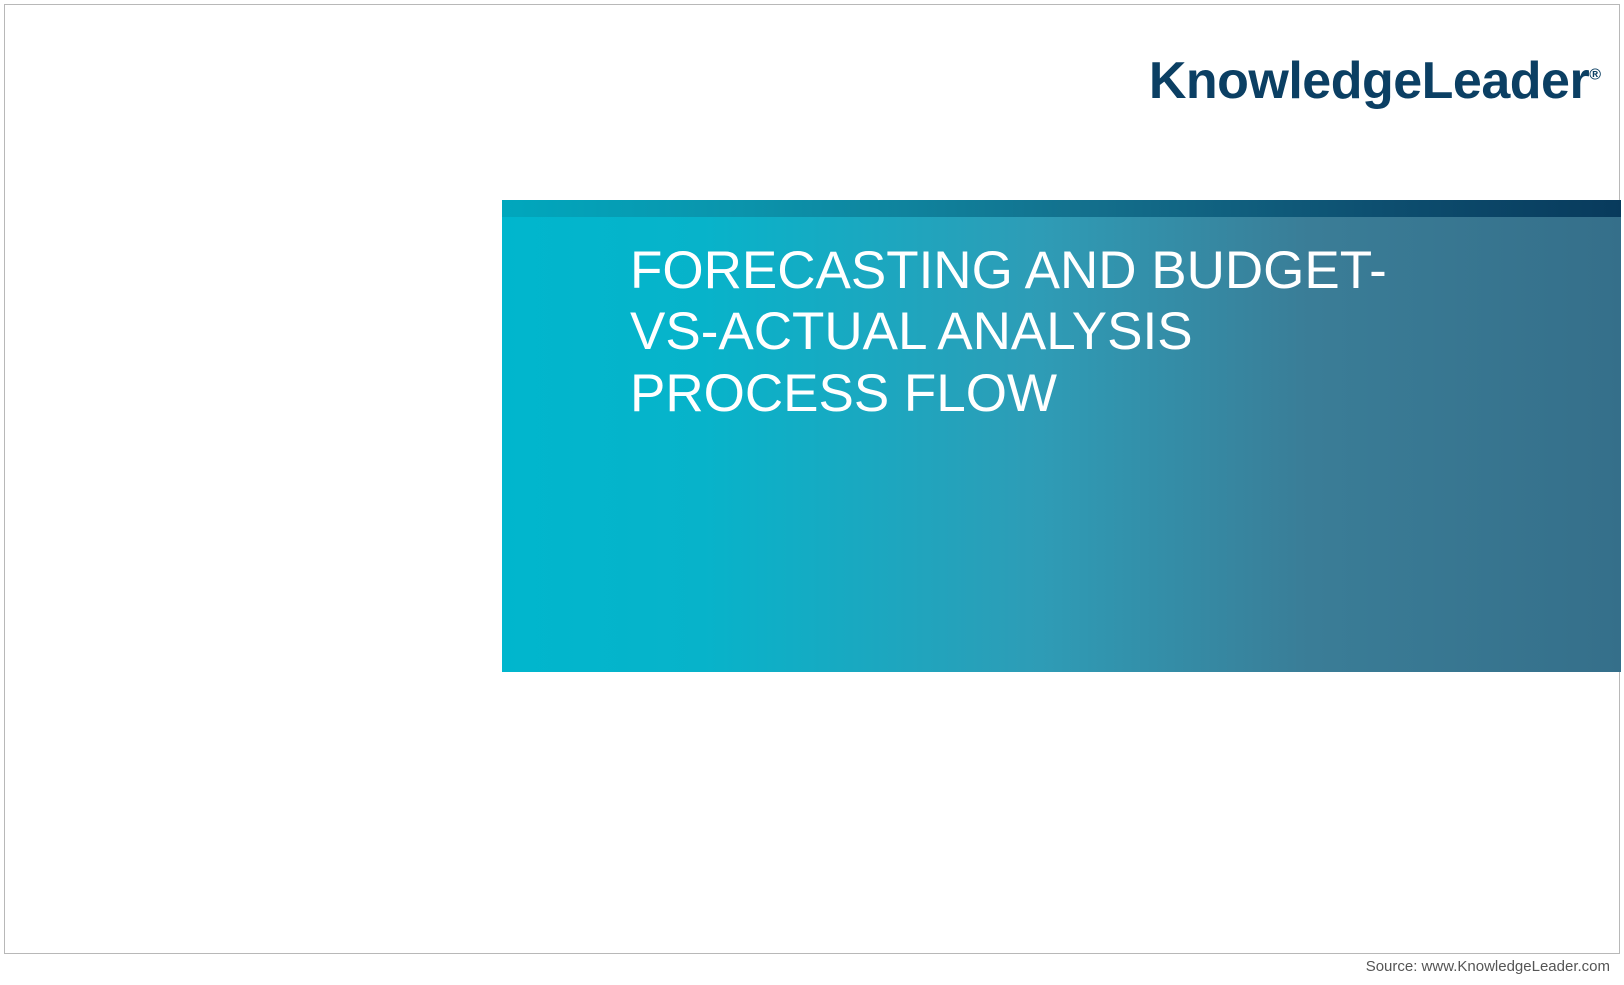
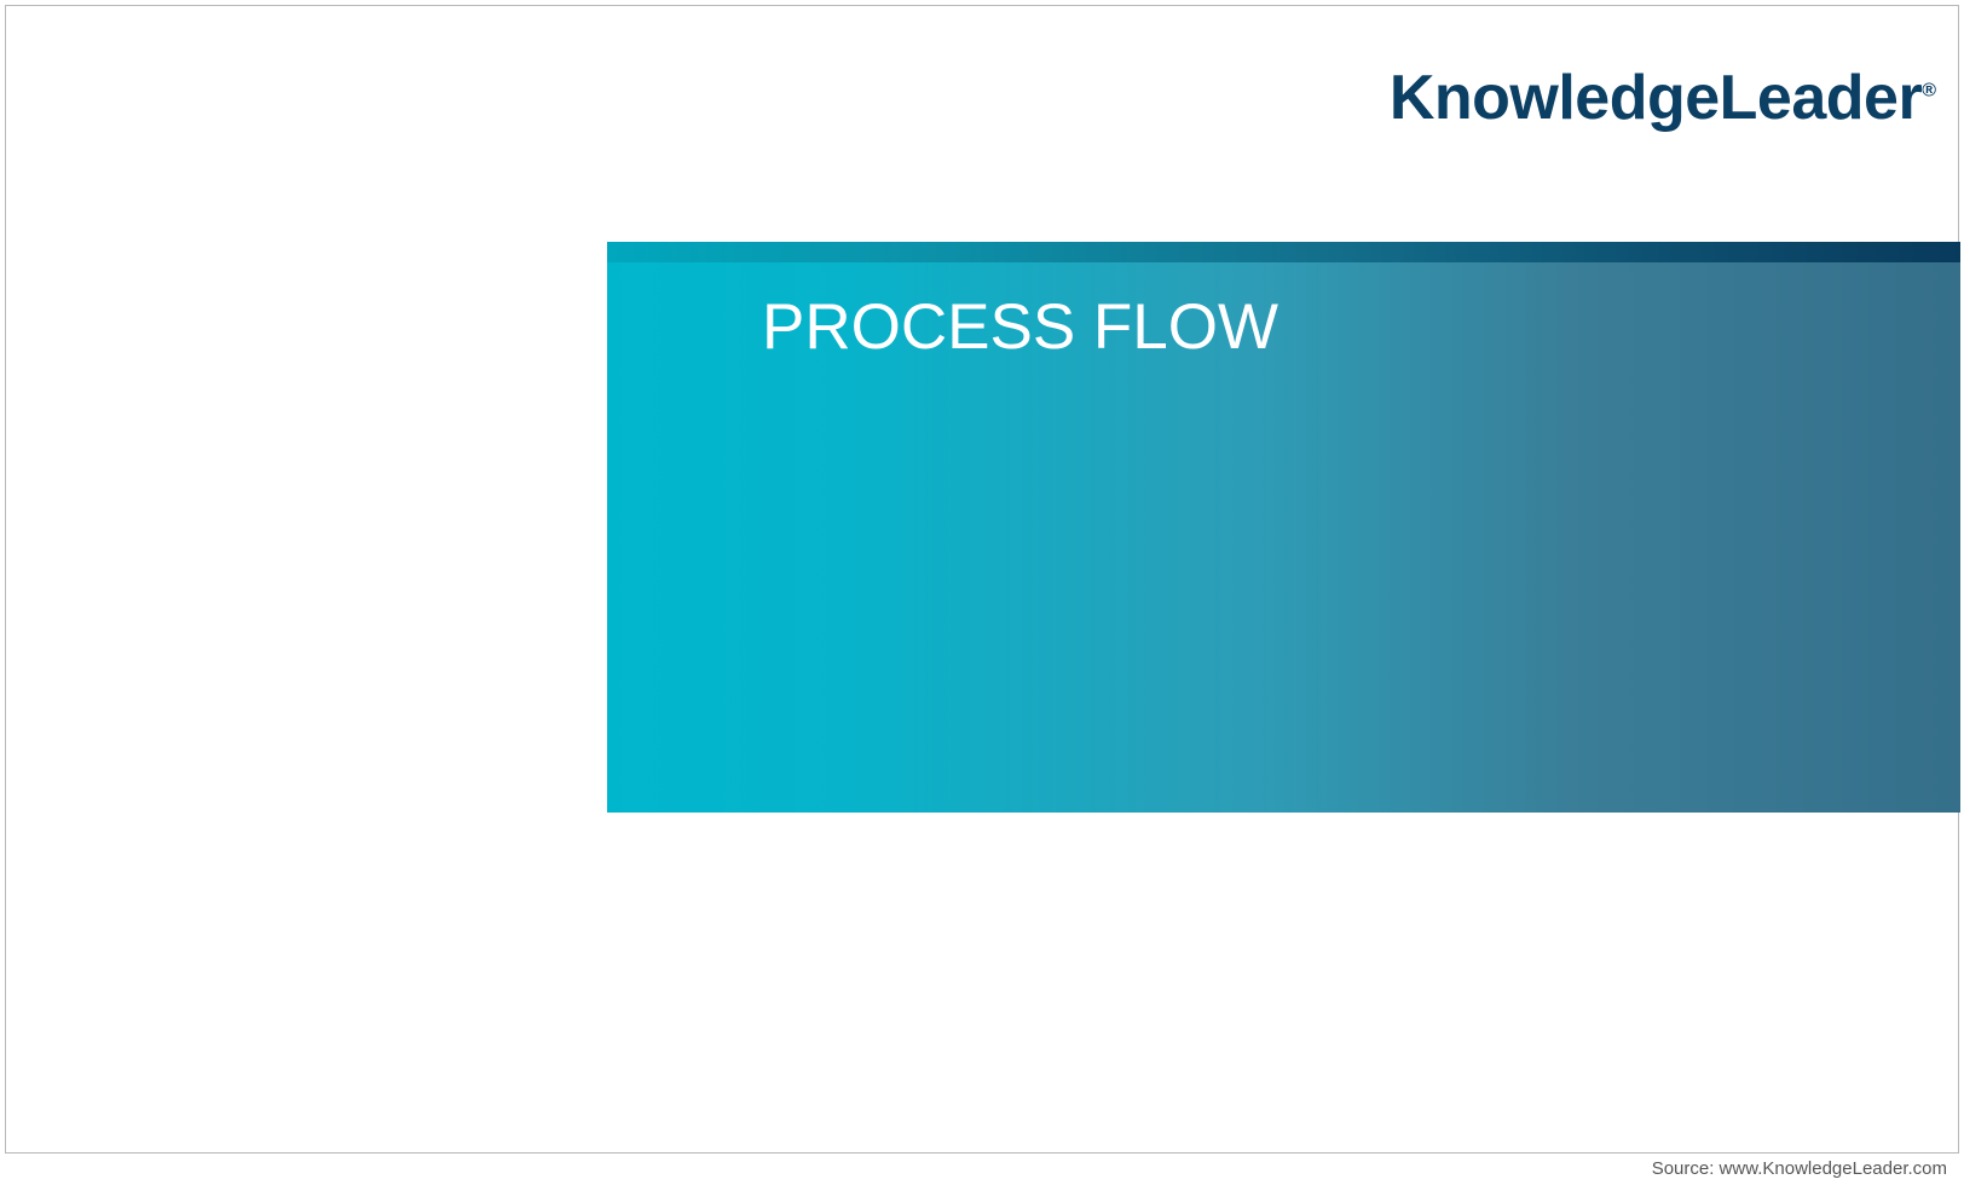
  KnowledgeLeader®
- FORECASTING AND BUDGET-
- VS-ACTUAL ANALYSIS
  PROCESS FLOW
  Source: www.KnowledgeLeader.com
